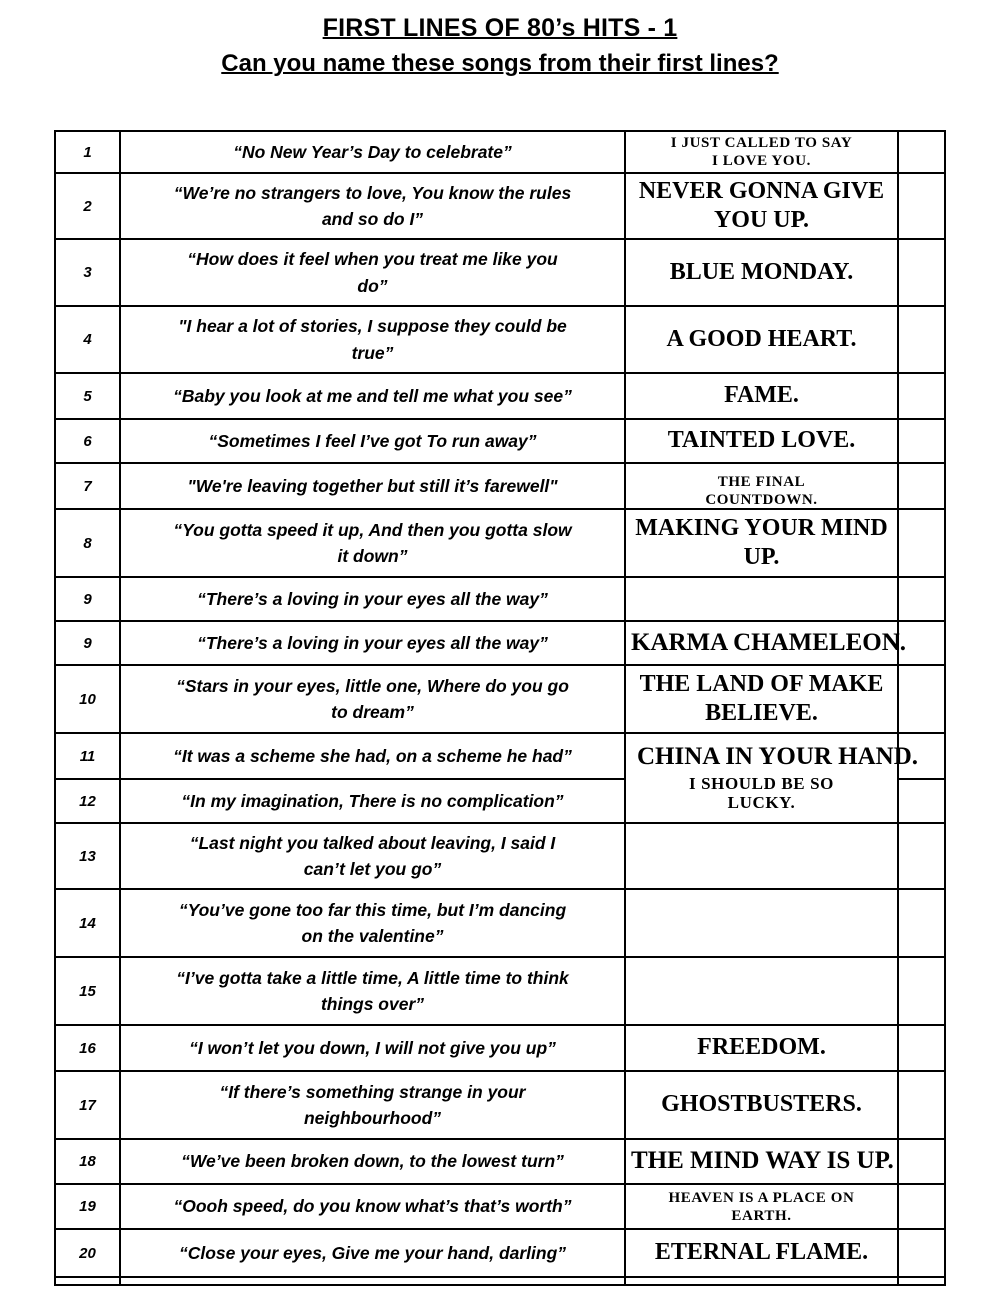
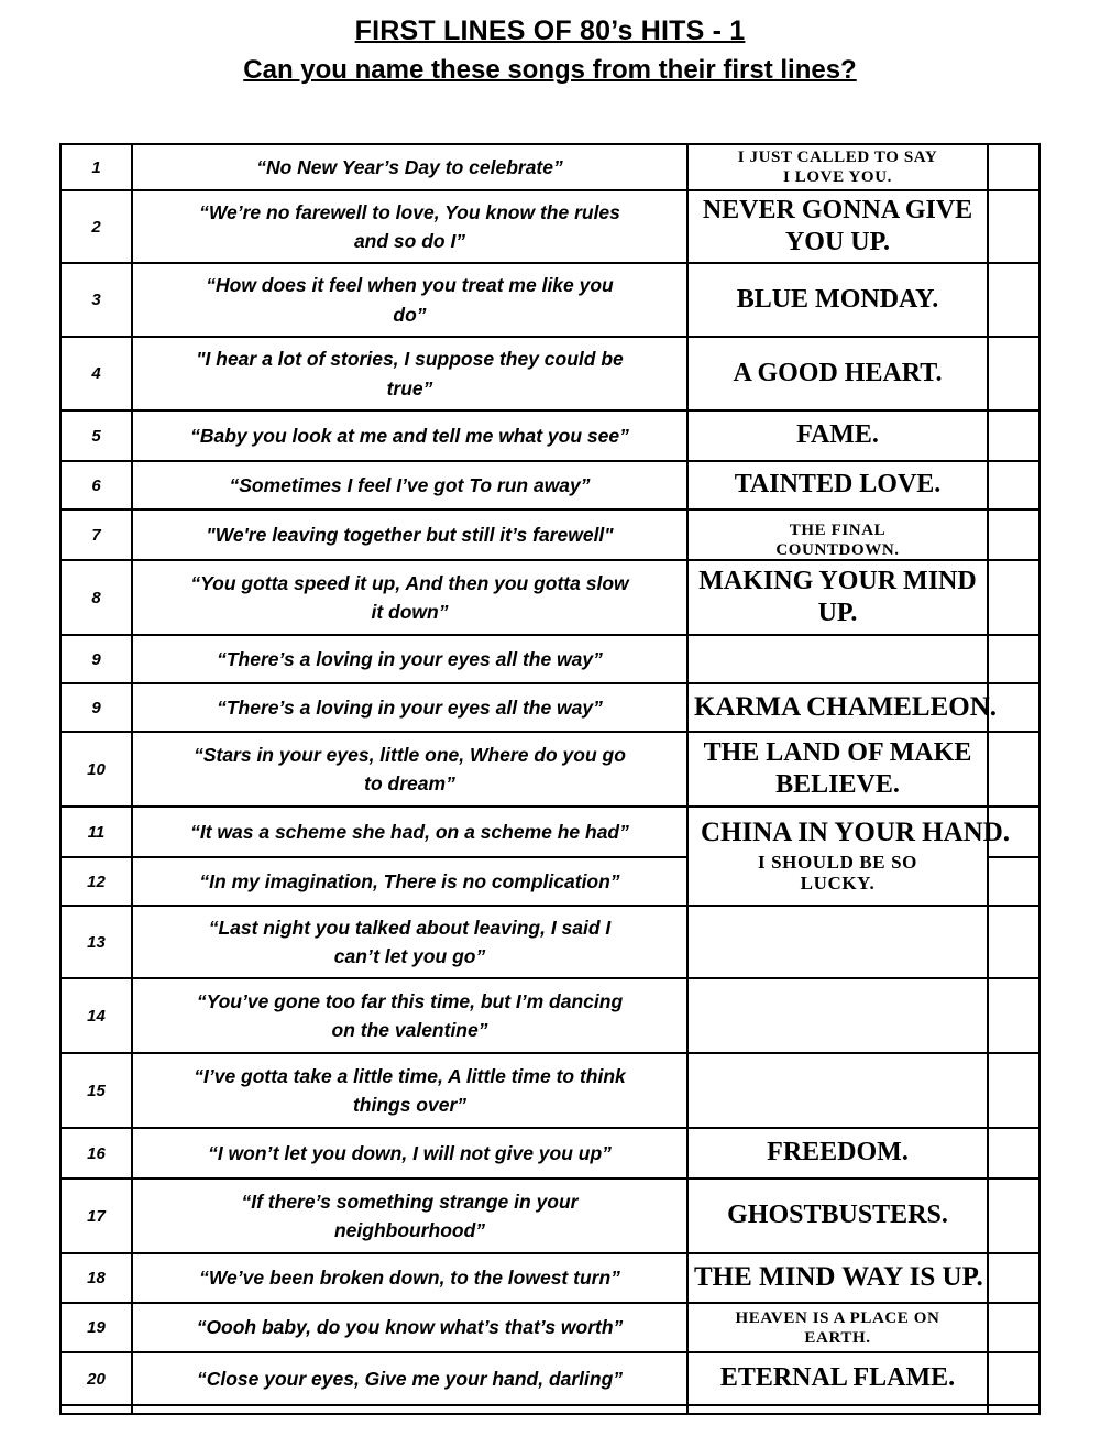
  FIRST LINES OF 80’s HITS - 1
  Can you name these songs from their first lines?
  1	“No New Year’s Day to celebrate”	I JUST CALLED TO SAY I LOVE YOU.
- 2	“We’re no strangers to love, You know the rules and so do I”	NEVER GONNA GIVE YOU UP.
+ 2	“We’re no farewell to love, You know the rules and so do I”	NEVER GONNA GIVE YOU UP.
  3	“How does it feel when you treat me like you do”	BLUE MONDAY.
  4	"I hear a lot of stories, I suppose they could be true”	A GOOD HEART.
  5	“Baby you look at me and tell me what you see”	FAME.
  6	“Sometimes I feel I’ve got To run away”	TAINTED LOVE.
  7	"We're leaving together but still it’s farewell"	THE FINAL COUNTDOWN.
  8	“You gotta speed it up, And then you gotta slow it down”	MAKING YOUR MIND UP.
  9	“There’s a loving in your eyes all the way”
  9	“There’s a loving in your eyes all the way”	KARMA CHAMELEON.
  10	“Stars in your eyes, little one, Where do you go to dream”	THE LAND OF MAKE BELIEVE.
  11	“It was a scheme she had, on a scheme he had”	CHINA IN YOUR HAND.I SHOULD BE SO LUCKY.
  12	“In my imagination, There is no complication”
  13	“Last night you talked about leaving, I said I can’t let you go”
  14	“You’ve gone too far this time, but I’m dancing on the valentine”
  15	“I’ve gotta take a little time, A little time to think things over”
  16	“I won’t let you down, I will not give you up”	FREEDOM.
  17	“If there’s something strange in your neighbourhood”	GHOSTBUSTERS.
  18	“We’ve been broken down, to the lowest turn”	THE MIND WAY IS UP.
- 19	“Oooh speed, do you know what’s that’s worth”	HEAVEN IS A PLACE ON EARTH.
+ 19	“Oooh baby, do you know what’s that’s worth”	HEAVEN IS A PLACE ON EARTH.
  20	“Close your eyes, Give me your hand, darling”	ETERNAL FLAME.
